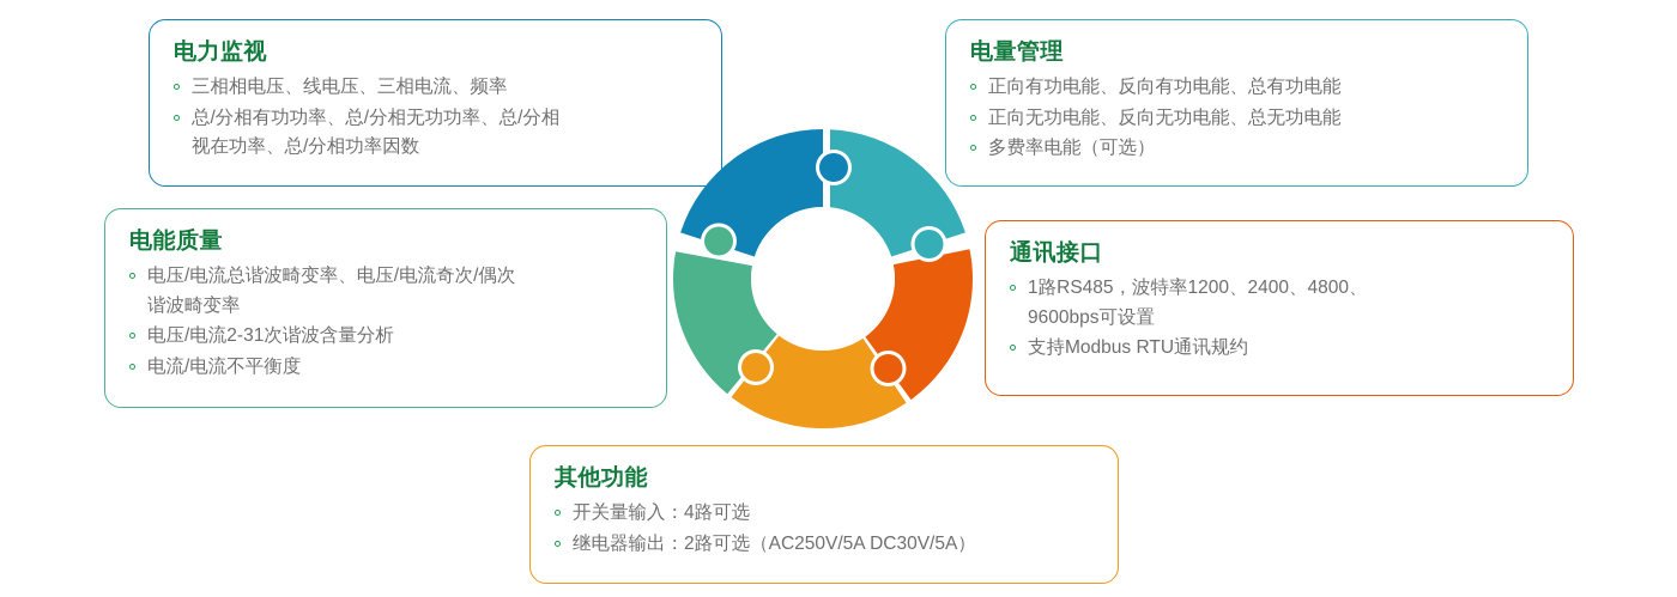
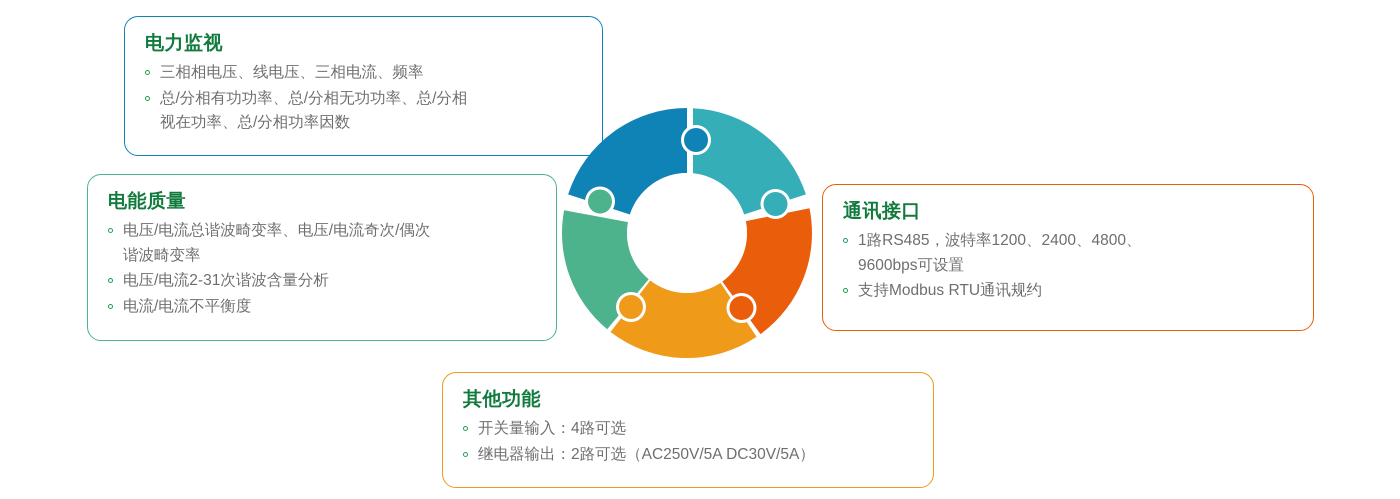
  电力监视
  三相相电压、线电压、三相电流、频率
  总/分相有功功率、总/分相无功功率、总/分相
  视在功率、总/分相功率因数
- 电量管理
- 正向有功电能、反向有功电能、总有功电能
- 正向无功电能、反向无功电能、总无功电能
- 多费率电能（可选）
  电能质量
  电压/电流总谐波畸变率、电压/电流奇次/偶次
  谐波畸变率
  电压/电流2-31次谐波含量分析
  电流/电流不平衡度
  通讯接口
  1路RS485，波特率1200、2400、4800、
  9600bps可设置
  支持Modbus RTU通讯规约
  其他功能
  开关量输入：4路可选
  继电器输出：2路可选（AC250V/5A DC30V/5A）
